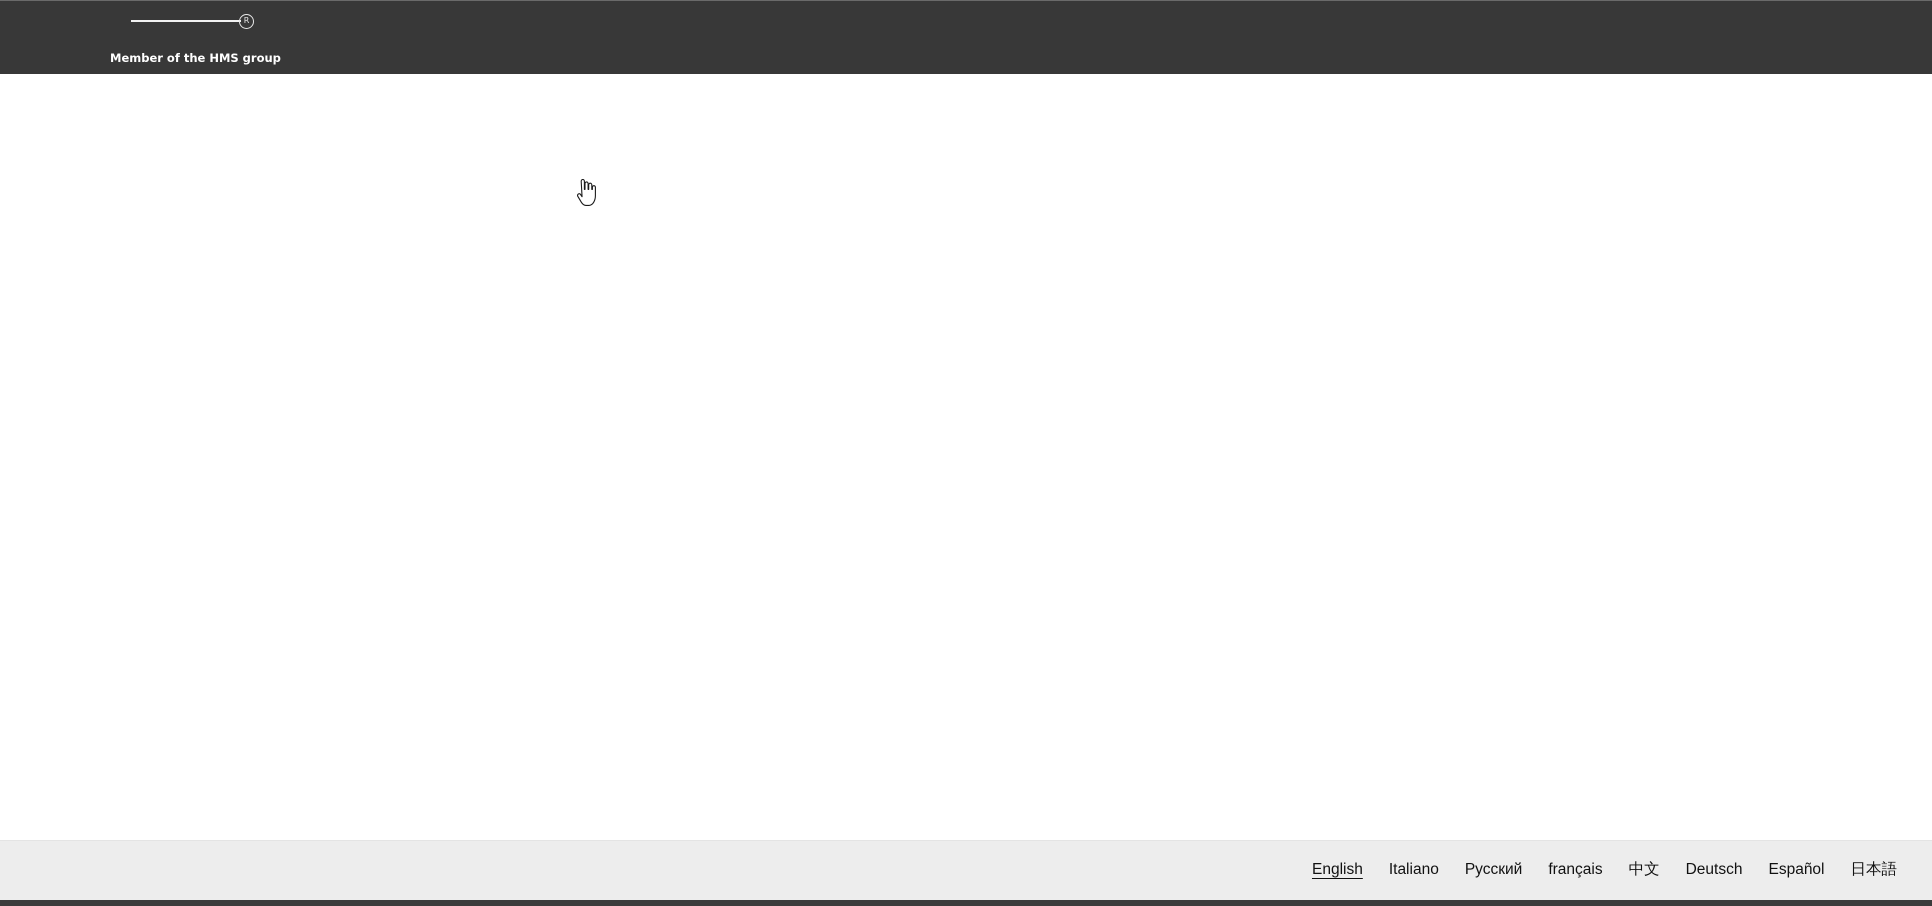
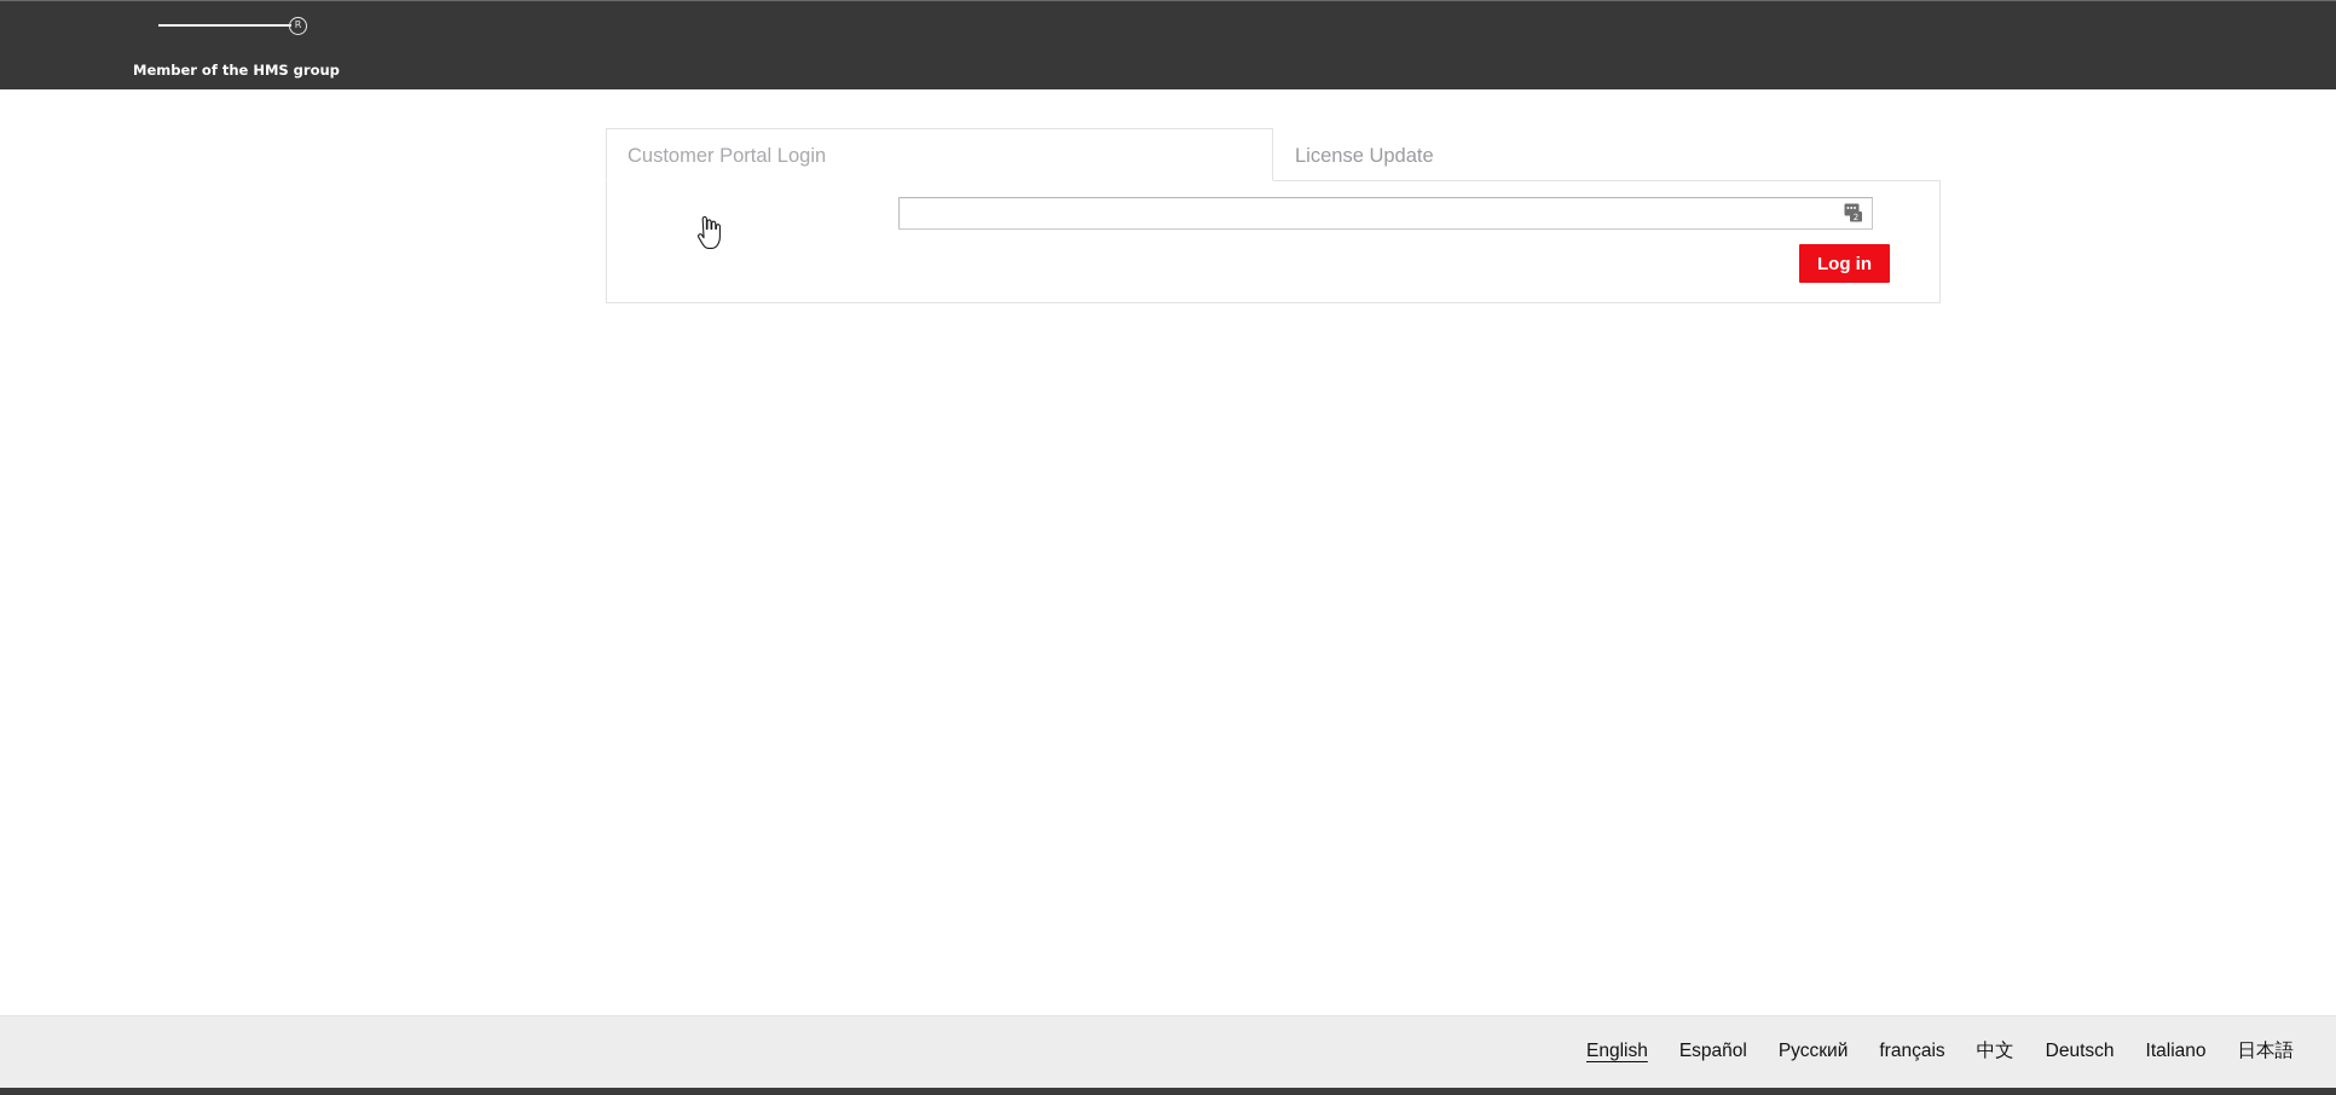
  R
  Member of the HMS group
+ Customer Portal Login
+ License Update
+ 2
+ Log in
  English
- Italiano
+ Español
  Русский
  français
  中文
  Deutsch
- Español
+ Italiano
  日本語
